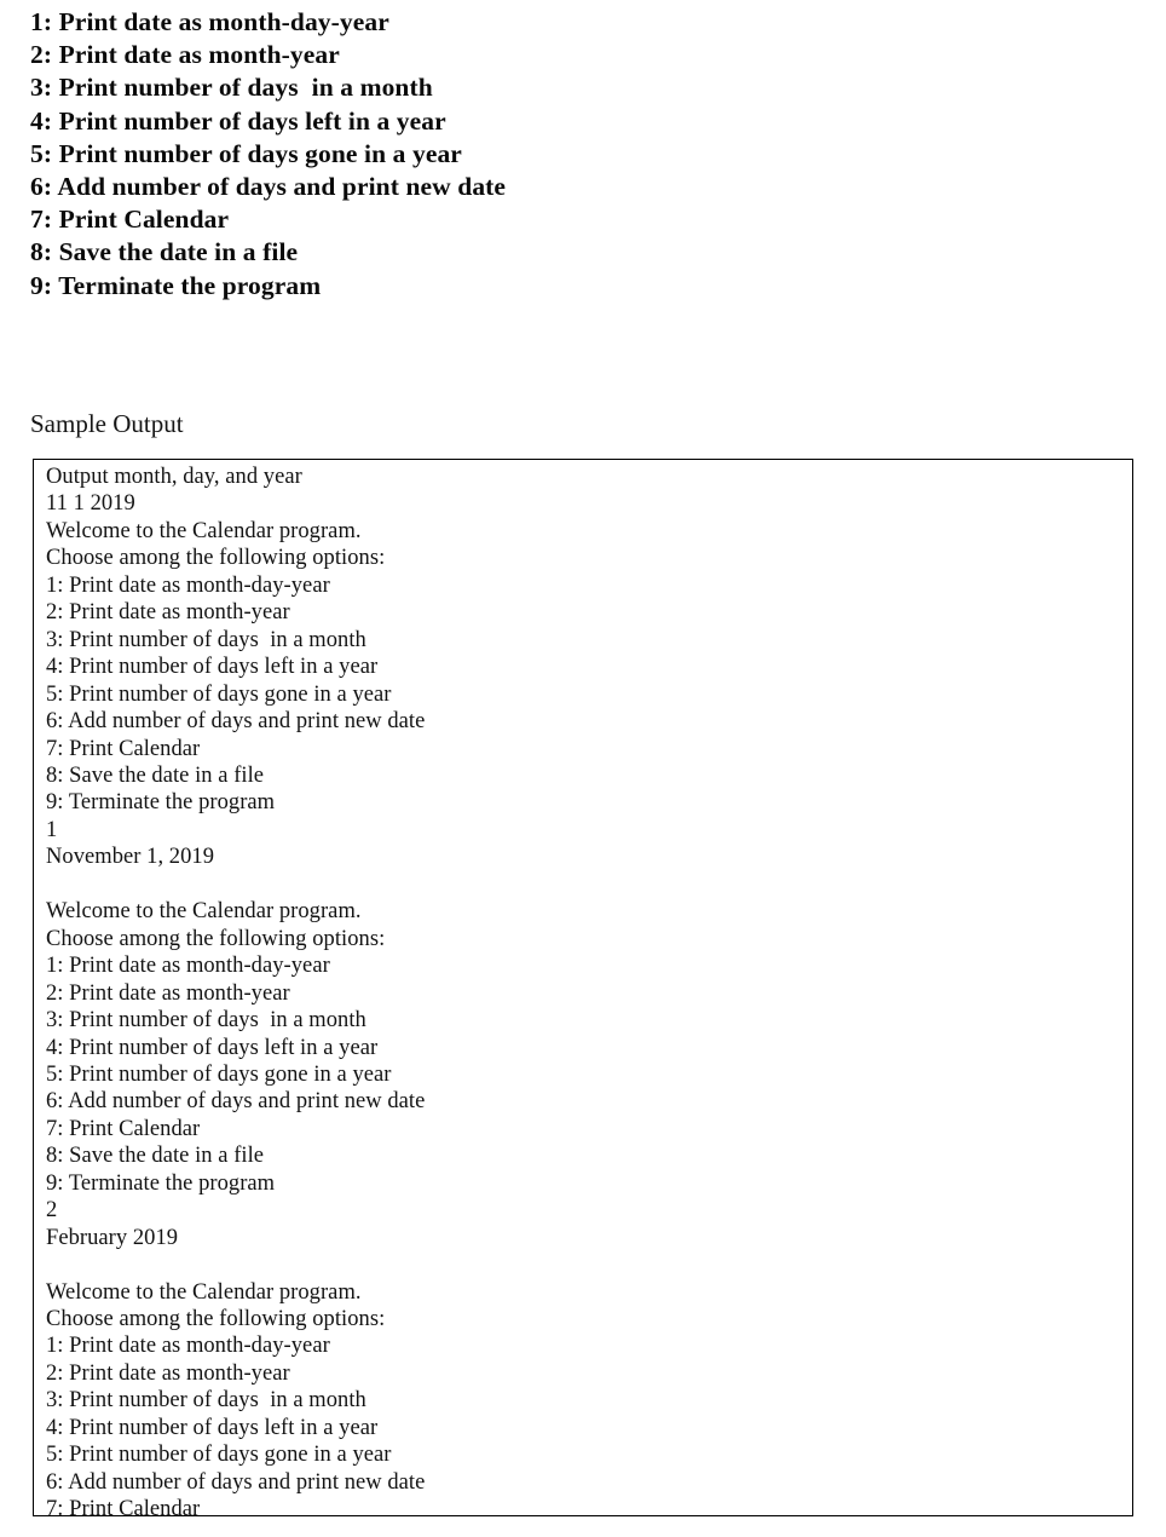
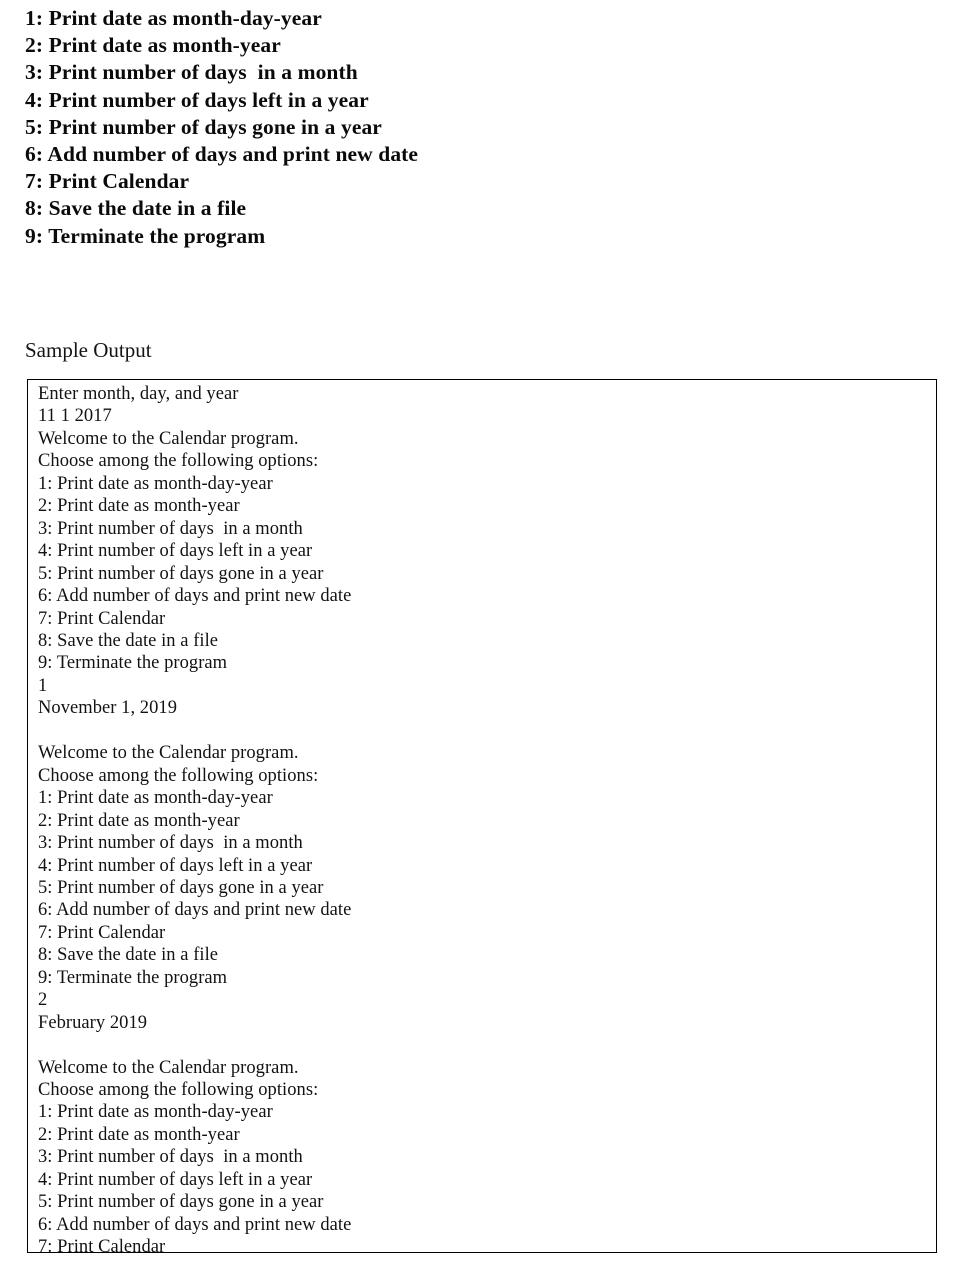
  1: Print date as month-day-year
  2: Print date as month-year
  3: Print number of days in a month
  4: Print number of days left in a year
  5: Print number of days gone in a year
  6: Add number of days and print new date
  7: Print Calendar
  8: Save the date in a file
  9: Terminate the program
  Sample Output
- Output month, day, and year
+ Enter month, day, and year
- 11 1 2019
+ 11 1 2017
  Welcome to the Calendar program.
  Choose among the following options:
  1: Print date as month-day-year
  2: Print date as month-year
  3: Print number of days in a month
  4: Print number of days left in a year
  5: Print number of days gone in a year
  6: Add number of days and print new date
  7: Print Calendar
  8: Save the date in a file
  9: Terminate the program
  1
  November 1, 2019
  Welcome to the Calendar program.
  Choose among the following options:
  1: Print date as month-day-year
  2: Print date as month-year
  3: Print number of days in a month
  4: Print number of days left in a year
  5: Print number of days gone in a year
  6: Add number of days and print new date
  7: Print Calendar
  8: Save the date in a file
  9: Terminate the program
  2
  February 2019
  Welcome to the Calendar program.
  Choose among the following options:
  1: Print date as month-day-year
  2: Print date as month-year
  3: Print number of days in a month
  4: Print number of days left in a year
  5: Print number of days gone in a year
  6: Add number of days and print new date
  7: Print Calendar
